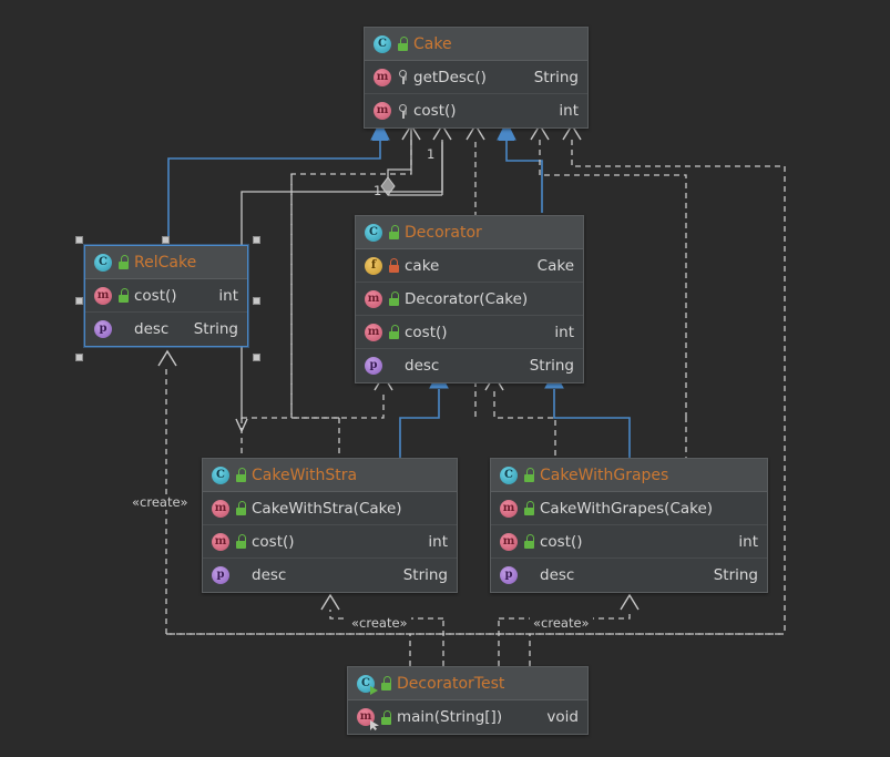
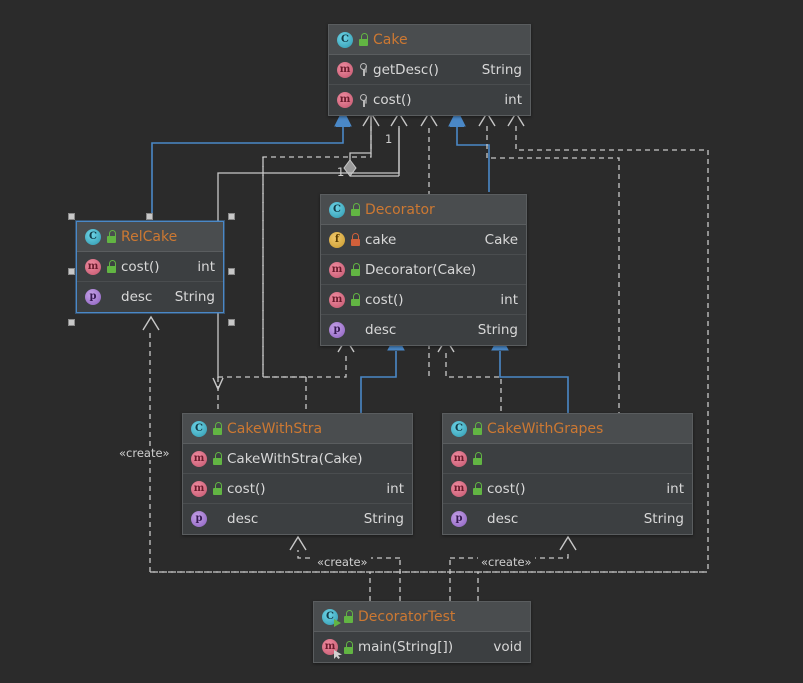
  C
  Cake
  m
  getDesc()
  String
  m
  cost()
  int
  C
  RelCake
  m
  cost()
  int
  p
  desc
  String
  C
  Decorator
  f
  cake
  Cake
  m
  Decorator(Cake)
  m
  cost()
  int
  p
  desc
  String
  C
  CakeWithStra
  m
  CakeWithStra(Cake)
  m
  cost()
  int
  p
  desc
  String
  C
  CakeWithGrapes
  m
- CakeWithGrapes(Cake)
  m
  cost()
  int
  p
  desc
  String
  C
  DecoratorTest
  m
  main(String[])
  void
  «create»
  «create»
  «create»
  1
  1
